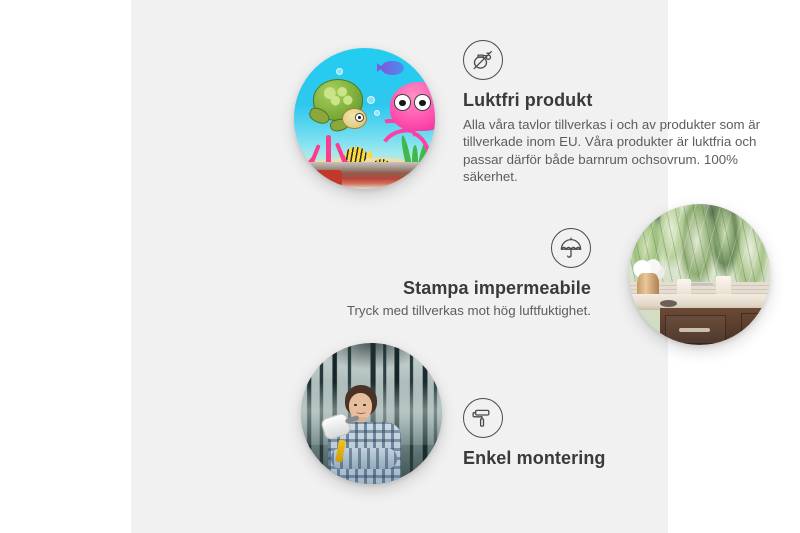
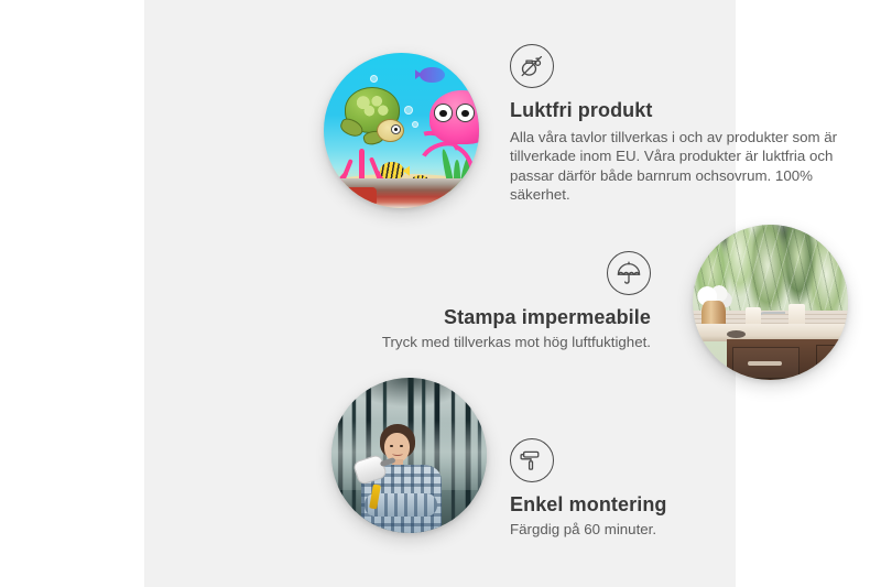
  Luktfri produkt
  Alla våra tavlor tillverkas i och av produkter som är tillverkade inom EU. Våra produkter är luktfria och passar därför både barnrum ochsovrum. 100% säkerhet.
  Stampa impermeabile
  Tryck med tillverkas mot hög luftfuktighet.
  Enkel montering
+ Färgdig på 60 minuter.
